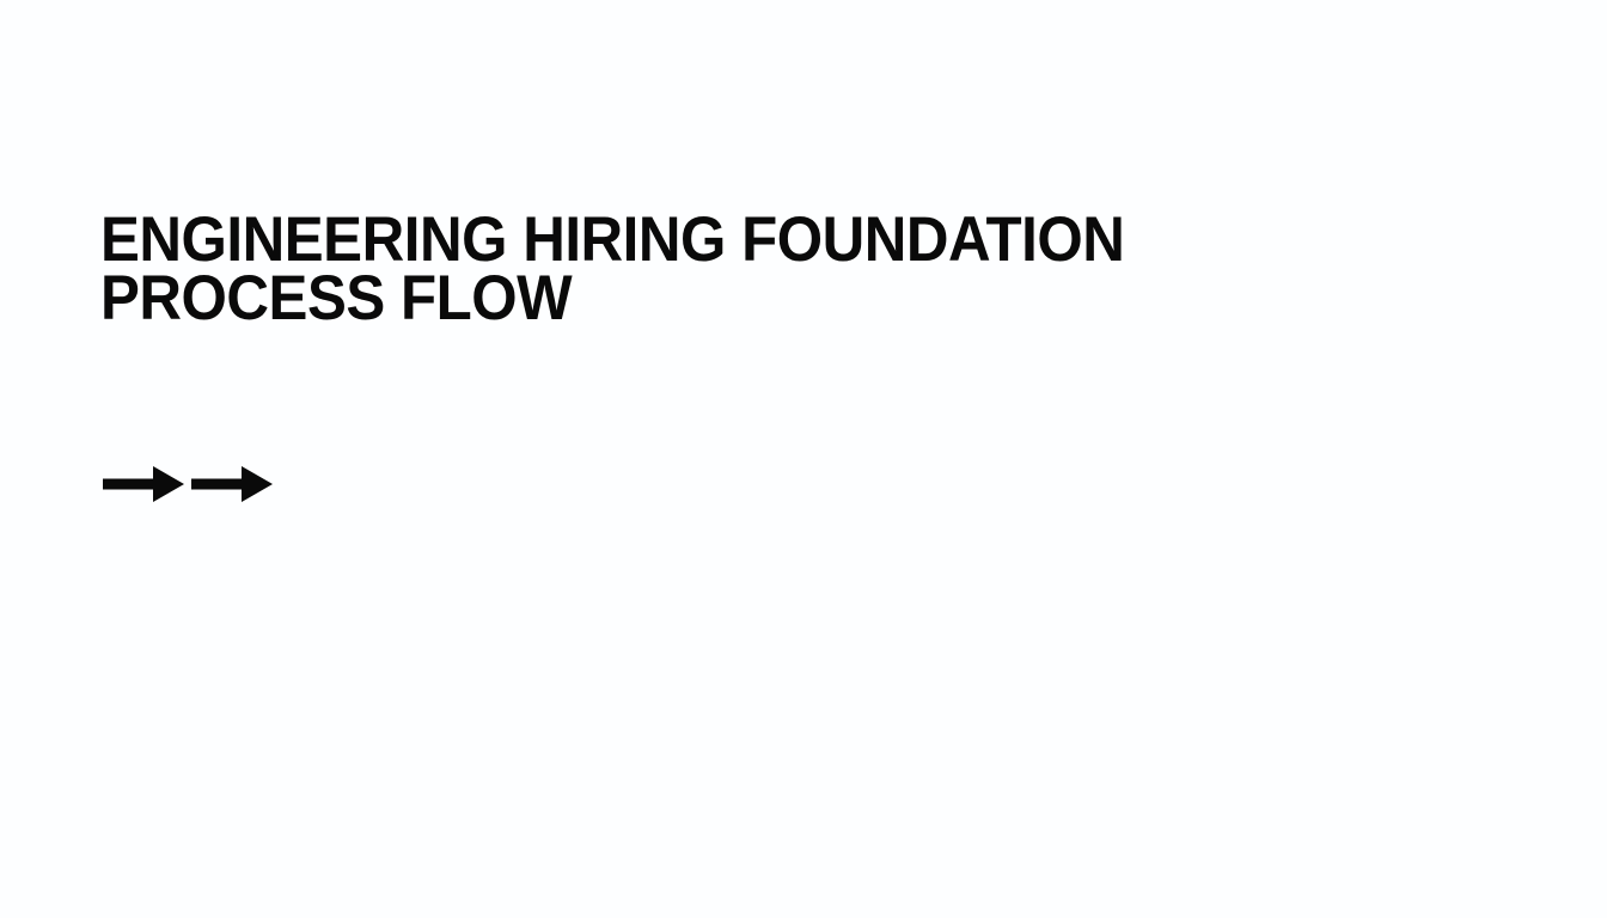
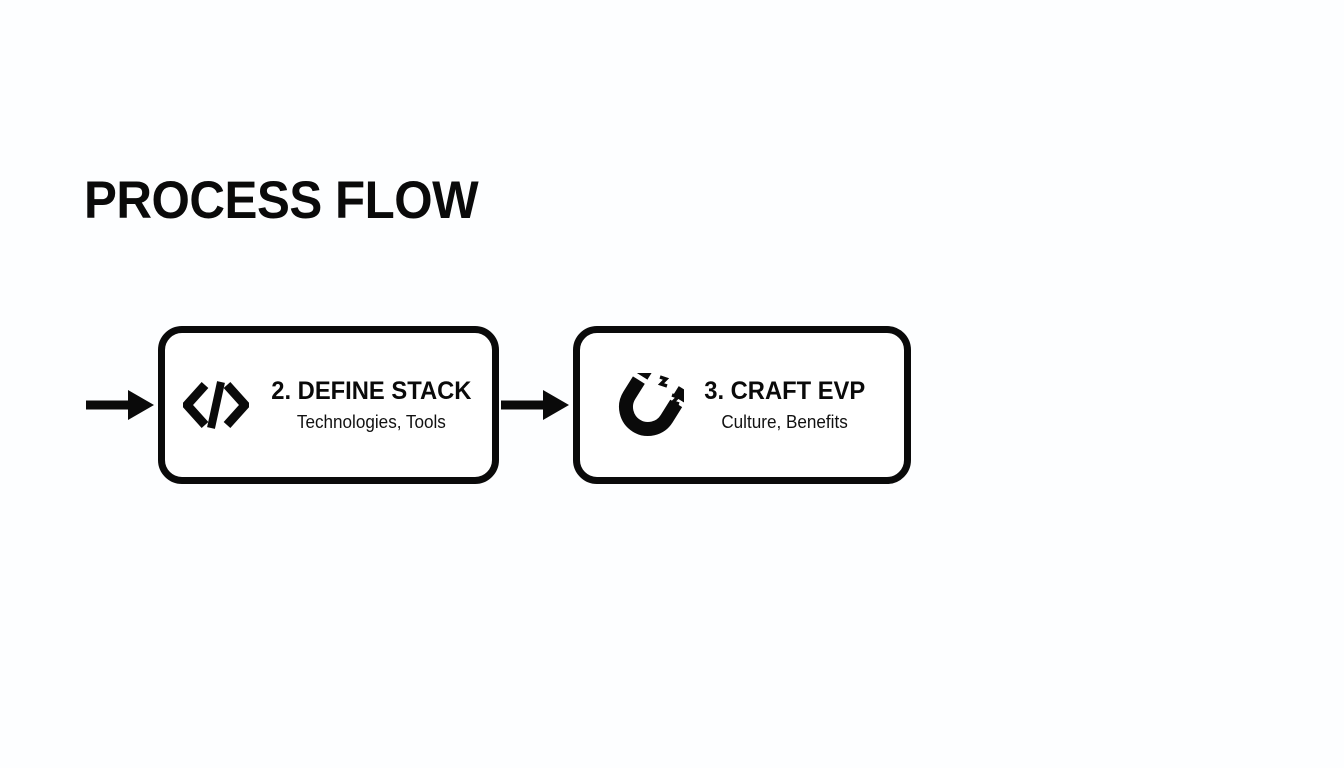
- ENGINEERING HIRING FOUNDATION
  PROCESS FLOW
+ 2. DEFINE STACK
+ Technologies, Tools
+ 3. CRAFT EVP
+ Culture, Benefits
